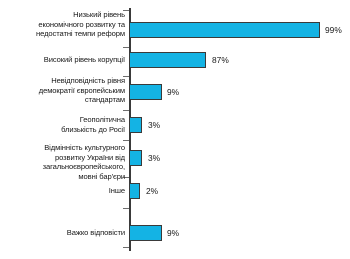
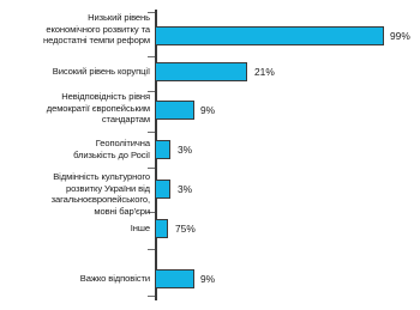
  Низький рівень
  економічного розвитку та
  недостатні темпи реформ
  99%
  Високий рівень корупції
- 87%
+ 21%
  Невідповідність рівня
  демократії європейським
  стандартам
  9%
  Геополітична
  близькість до Росії
  3%
  Відмінність культурного
  розвитку України від
  загальноєвропейського,
  мовні бар'єри
  3%
  Інше
- 2%
+ 75%
  Важко відповісти
  9%
